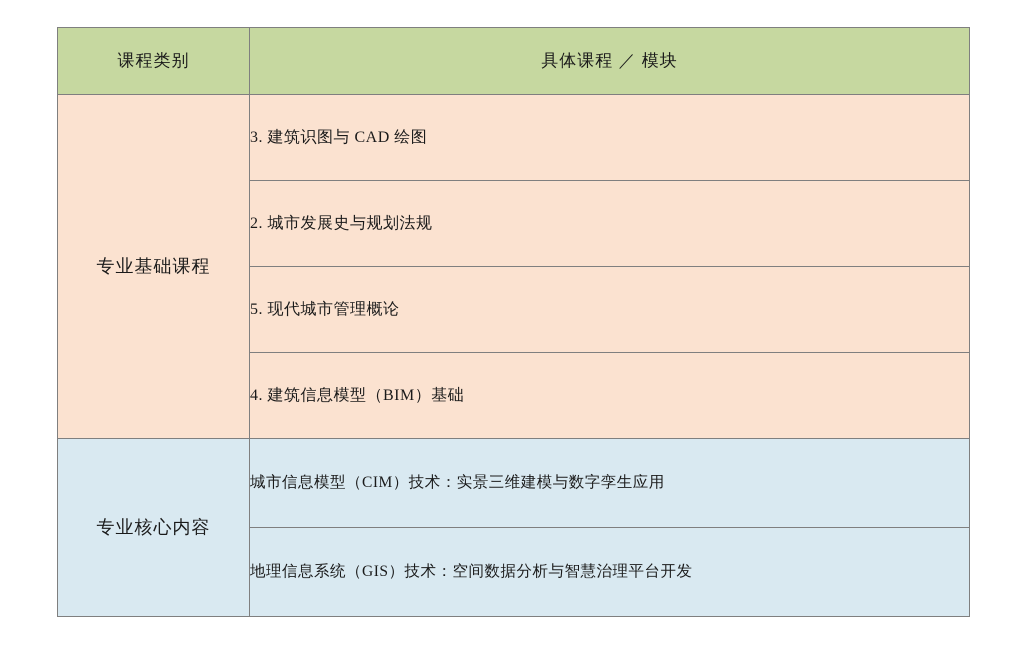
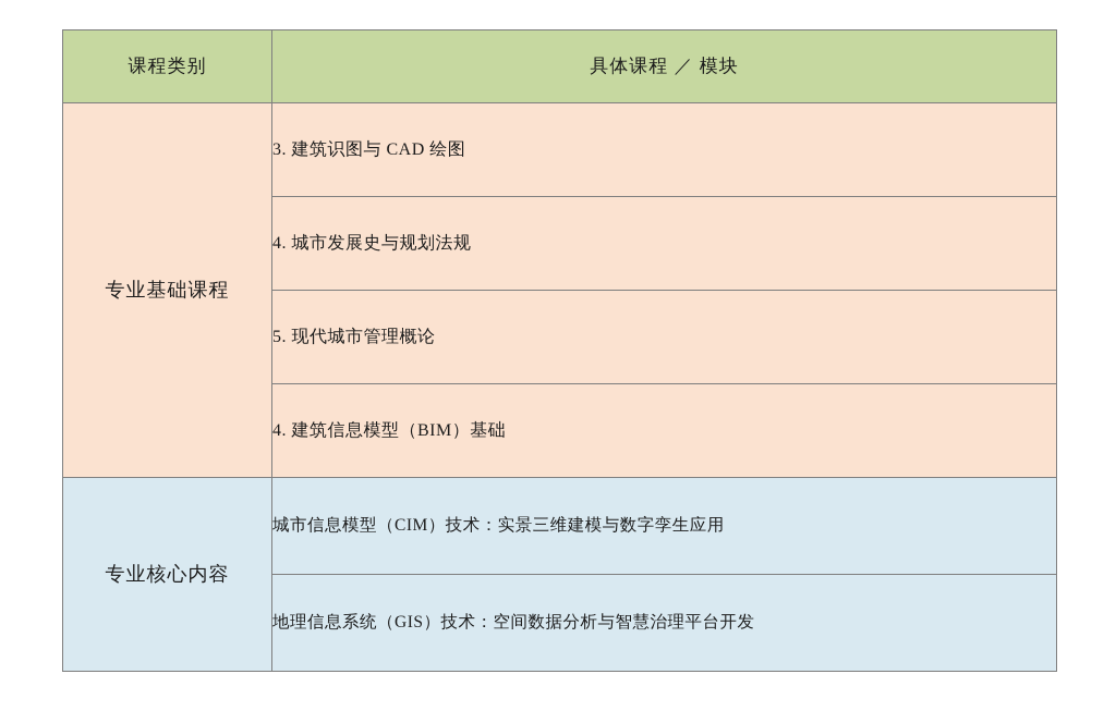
  课程类别	具体课程 ／ 模块
  专业基础课程	3. 建筑识图与 CAD 绘图
- 2. 城市发展史与规划法规
+ 4. 城市发展史与规划法规
  5. 现代城市管理概论
  4. 建筑信息模型（BIM）基础
  专业核心内容	城市信息模型（CIM）技术：实景三维建模与数字孪生应用
  地理信息系统（GIS）技术：空间数据分析与智慧治理平台开发
